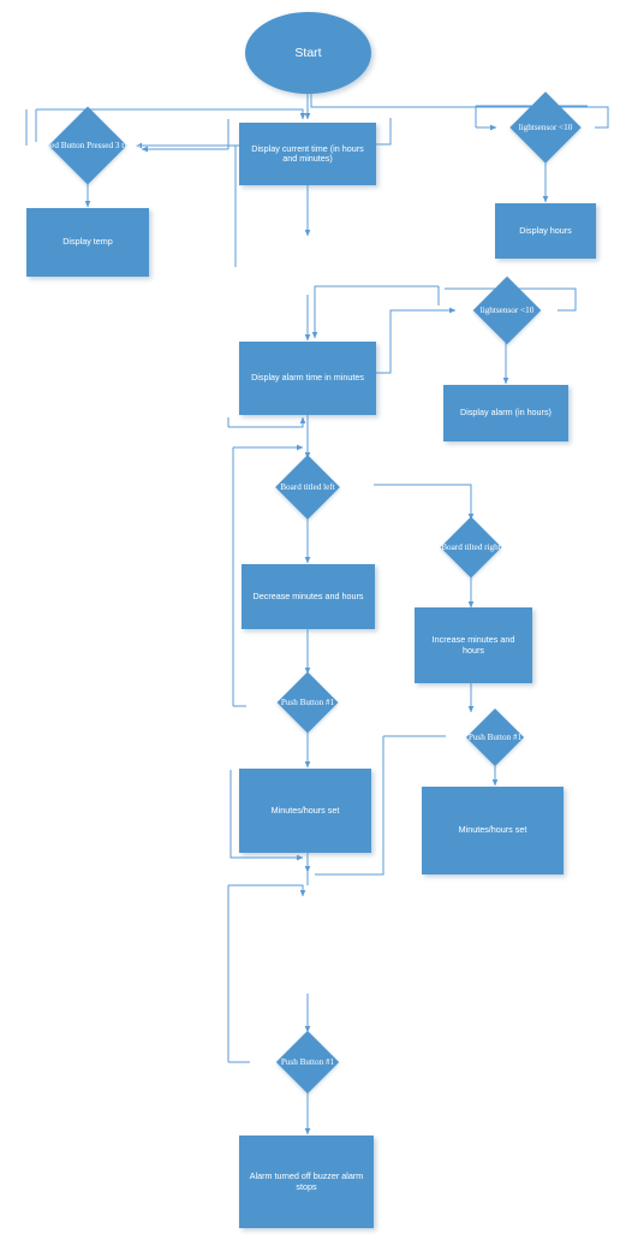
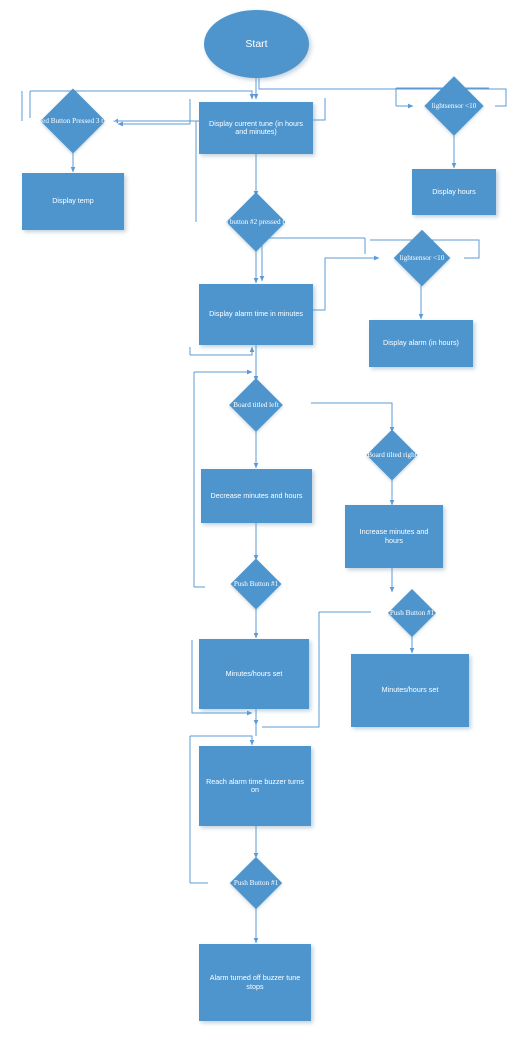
  Start
- Display current time (in hours and minutes)
+ Display current tune (in hours and minutes)
  Pushed Button Pressed 3 times
  Display temp
  lightsensor <10
  Display hours
+ Push button #2 pressed twice
  Display alarm time in minutes
  lightsensor <10
  Display alarm (in hours)
  Board titled left
  Decrease minutes and hours
  Push Button #1
  Minutes/hours set
  Board tilted right
  Increase minutes and hours
  Push Button #1
  Minutes/hours set
+ Reach alarm time buzzer turns on
  Push Button #1
- Alarm turned off buzzer alarm stops
+ Alarm turned off buzzer tune stops
